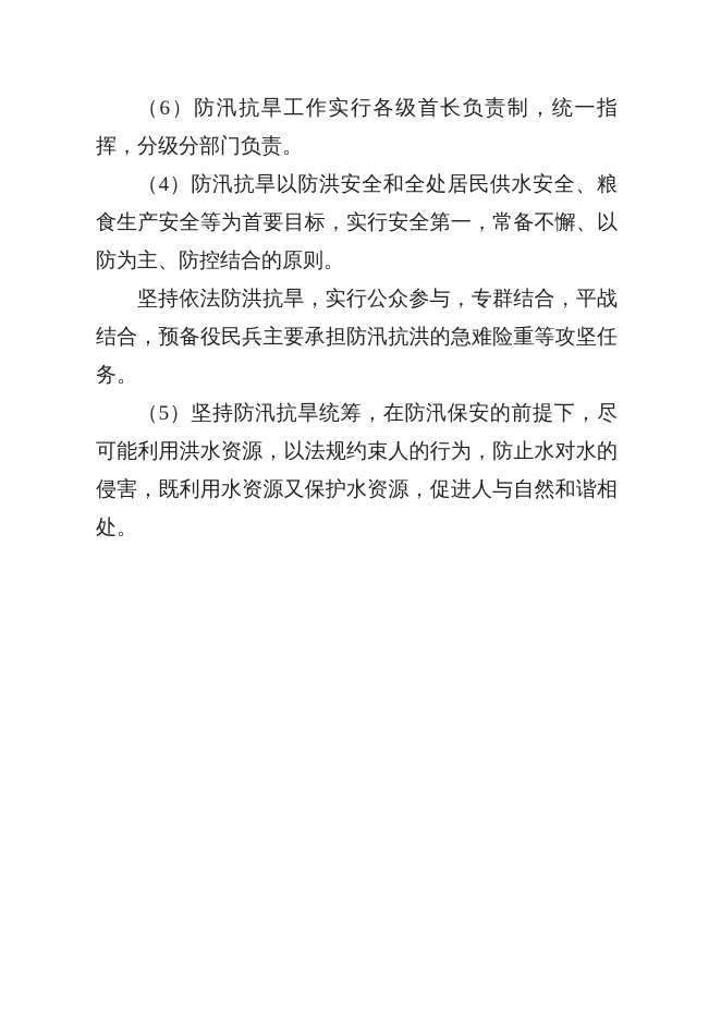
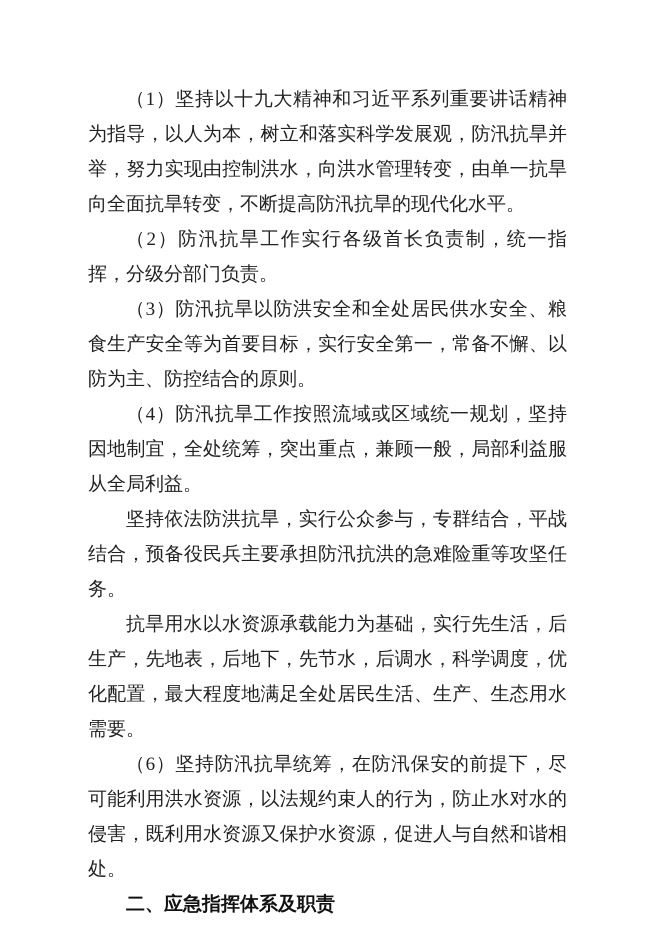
+ （1）坚持以十九大精神和习近平系列重要讲话精神为指导，以人为本，树立和落实科学发展观，防汛抗旱并举，努力实现由控制洪水，向洪水管理转变，由单一抗旱向全面抗旱转变，不断提高防汛抗旱的现代化水平。
- （6）防汛抗旱工作实行各级首长负责制，统一指挥，分级分部门负责。
+ （2）防汛抗旱工作实行各级首长负责制，统一指挥，分级分部门负责。
- （4）防汛抗旱以防洪安全和全处居民供水安全、粮食生产安全等为首要目标，实行安全第一，常备不懈、以防为主、防控结合的原则。
+ （3）防汛抗旱以防洪安全和全处居民供水安全、粮食生产安全等为首要目标，实行安全第一，常备不懈、以防为主、防控结合的原则。
+ （4）防汛抗旱工作按照流域或区域统一规划，坚持因地制宜，全处统筹，突出重点，兼顾一般，局部利益服从全局利益。
  坚持依法防洪抗旱，实行公众参与，专群结合，平战结合，预备役民兵主要承担防汛抗洪的急难险重等攻坚任务。
+ 抗旱用水以水资源承载能力为基础，实行先生活，后生产，先地表，后地下，先节水，后调水，科学调度，优化配置，最大程度地满足全处居民生活、生产、生态用水需要。
- （5）坚持防汛抗旱统筹，在防汛保安的前提下，尽可能利用洪水资源，以法规约束人的行为，防止水对水的侵害，既利用水资源又保护水资源，促进人与自然和谐相处。
+ （6）坚持防汛抗旱统筹，在防汛保安的前提下，尽可能利用洪水资源，以法规约束人的行为，防止水对水的侵害，既利用水资源又保护水资源，促进人与自然和谐相处。
+ 二、应急指挥体系及职责
